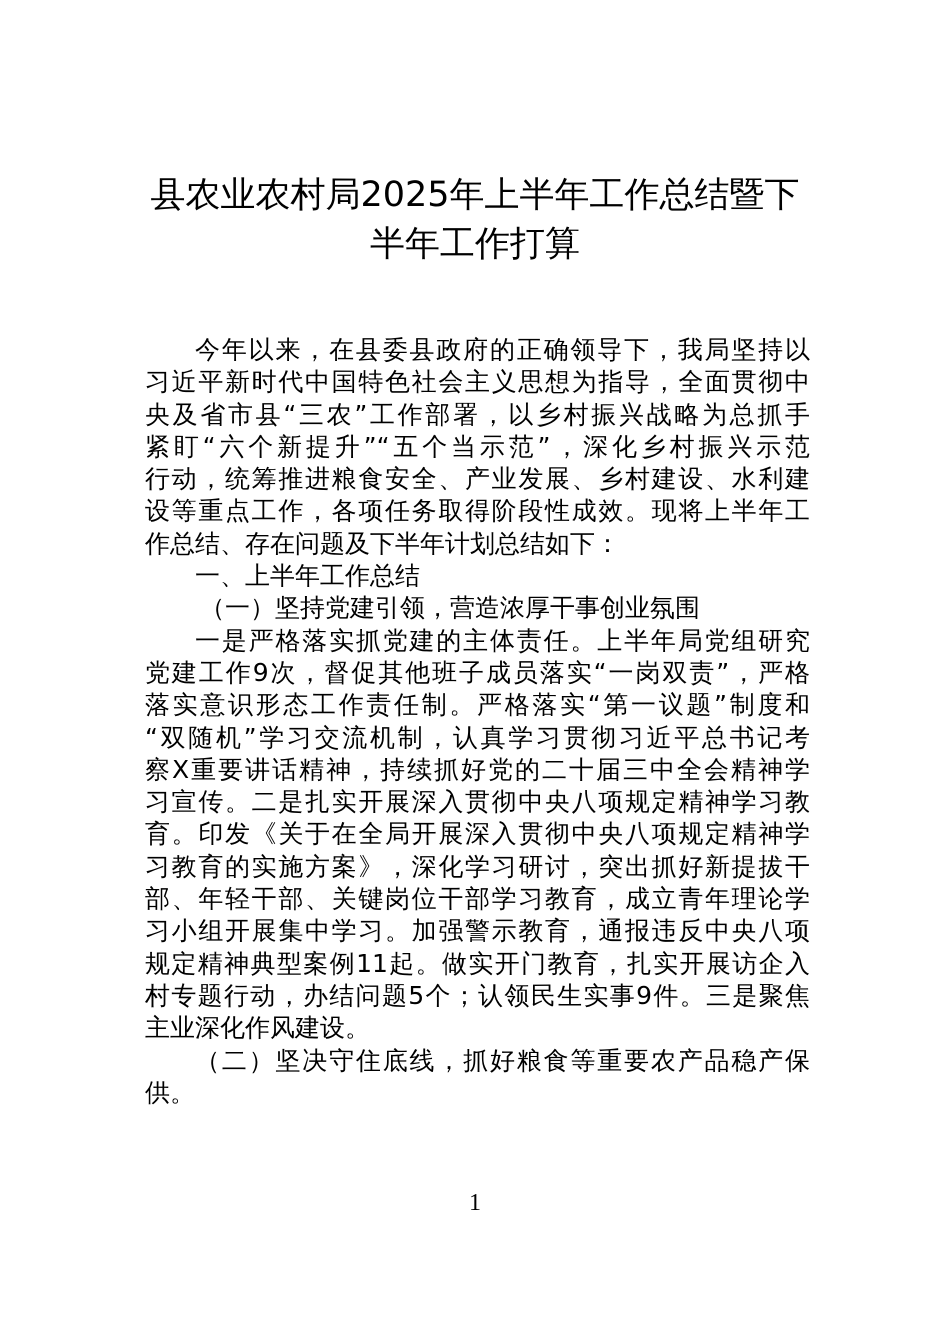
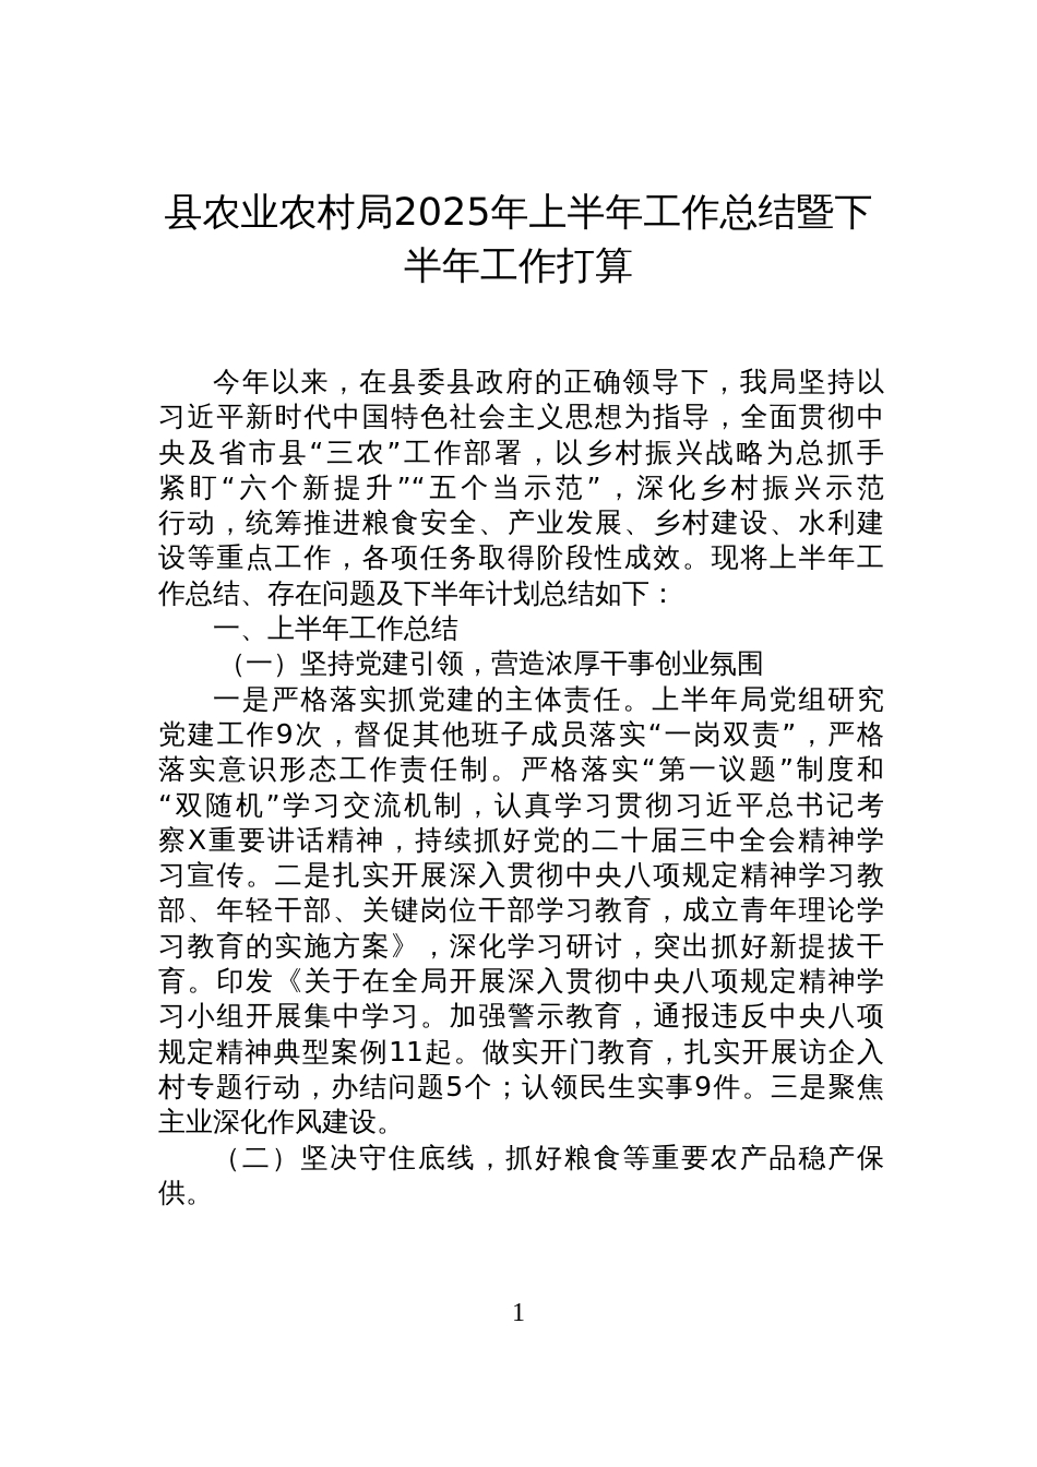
  县农业农村局2025年上半年工作总结暨下
  半年工作打算
  今年以来，在县委县政府的正确领导下，我局坚持以
  习近平新时代中国特色社会主义思想为指导，全面贯彻中
  央及省市县“三农”工作部署，以乡村振兴战略为总抓手
  紧盯“六个新提升”“五个当示范”，深化乡村振兴示范
  行动，统筹推进粮食安全、产业发展、乡村建设、水利建
  设等重点工作，各项任务取得阶段性成效。现将上半年工
  作总结、存在问题及下半年计划总结如下：
  一、上半年工作总结
  （一）坚持党建引领，营造浓厚干事创业氛围
  一是严格落实抓党建的主体责任。上半年局党组研究
  党建工作9次，督促其他班子成员落实“一岗双责”，严格
  落实意识形态工作责任制。严格落实“第一议题”制度和
  “双随机”学习交流机制，认真学习贯彻习近平总书记考
  察X重要讲话精神，持续抓好党的二十届三中全会精神学
  习宣传。二是扎实开展深入贯彻中央八项规定精神学习教
- 育。印发《关于在全局开展深入贯彻中央八项规定精神学
+ 部、年轻干部、关键岗位干部学习教育，成立青年理论学
  习教育的实施方案》，深化学习研讨，突出抓好新提拔干
- 部、年轻干部、关键岗位干部学习教育，成立青年理论学
+ 育。印发《关于在全局开展深入贯彻中央八项规定精神学
  习小组开展集中学习。加强警示教育，通报违反中央八项
  规定精神典型案例11起。做实开门教育，扎实开展访企入
  村专题行动，办结问题5个；认领民生实事9件。三是聚焦
  主业深化作风建设。
  （二）坚决守住底线，抓好粮食等重要农产品稳产保
  供。
  1
